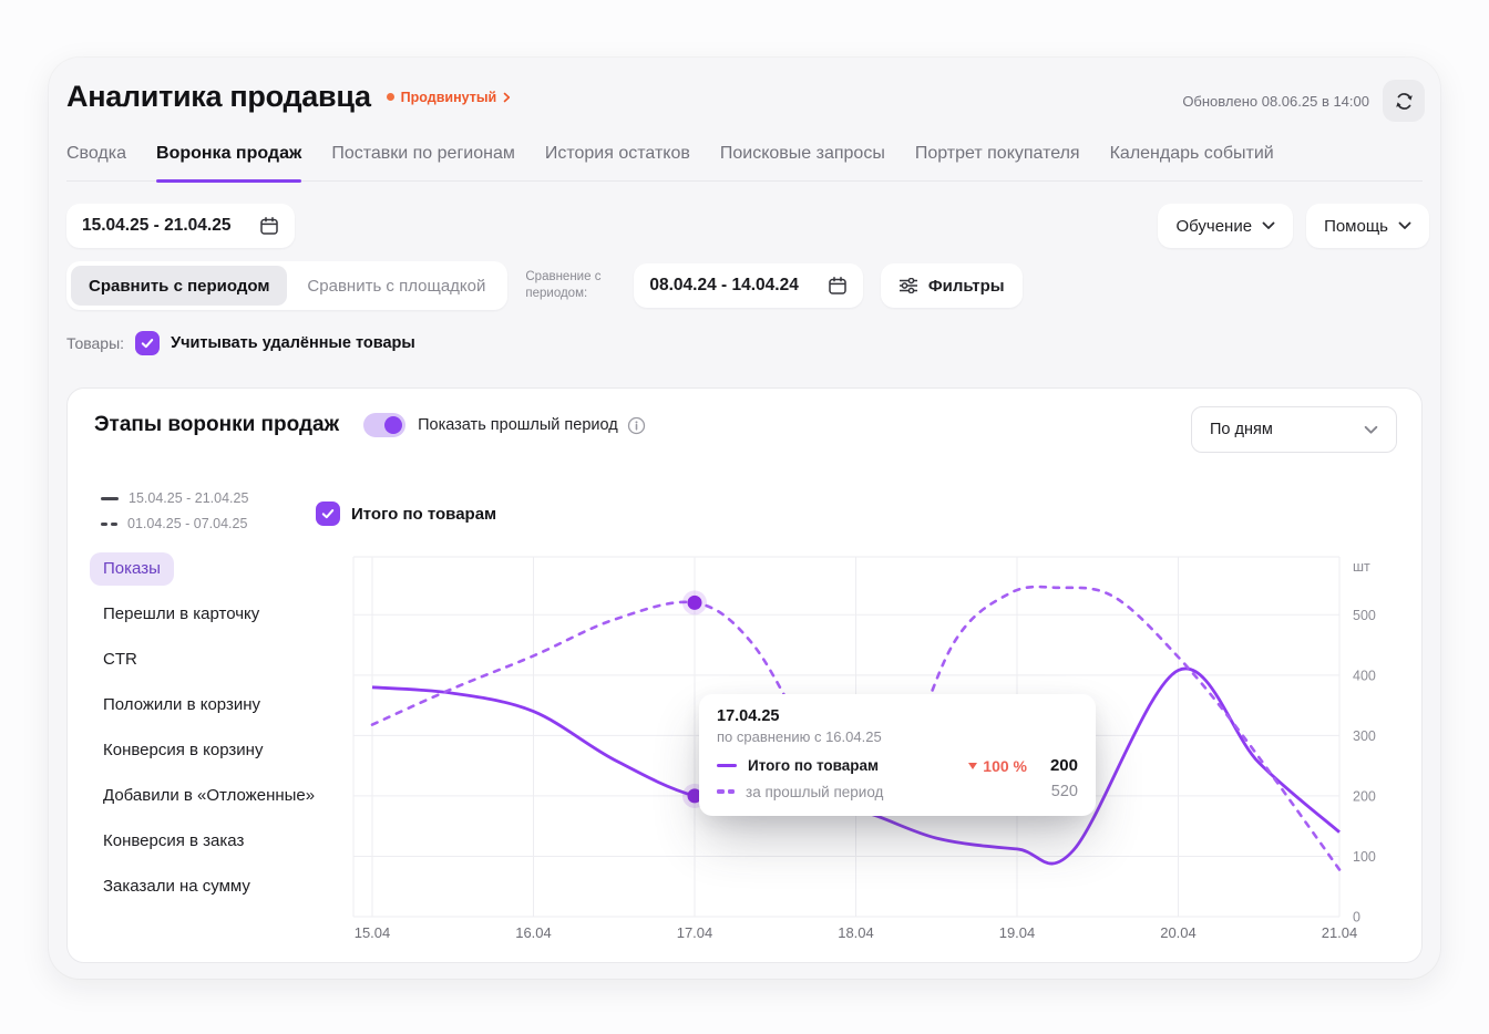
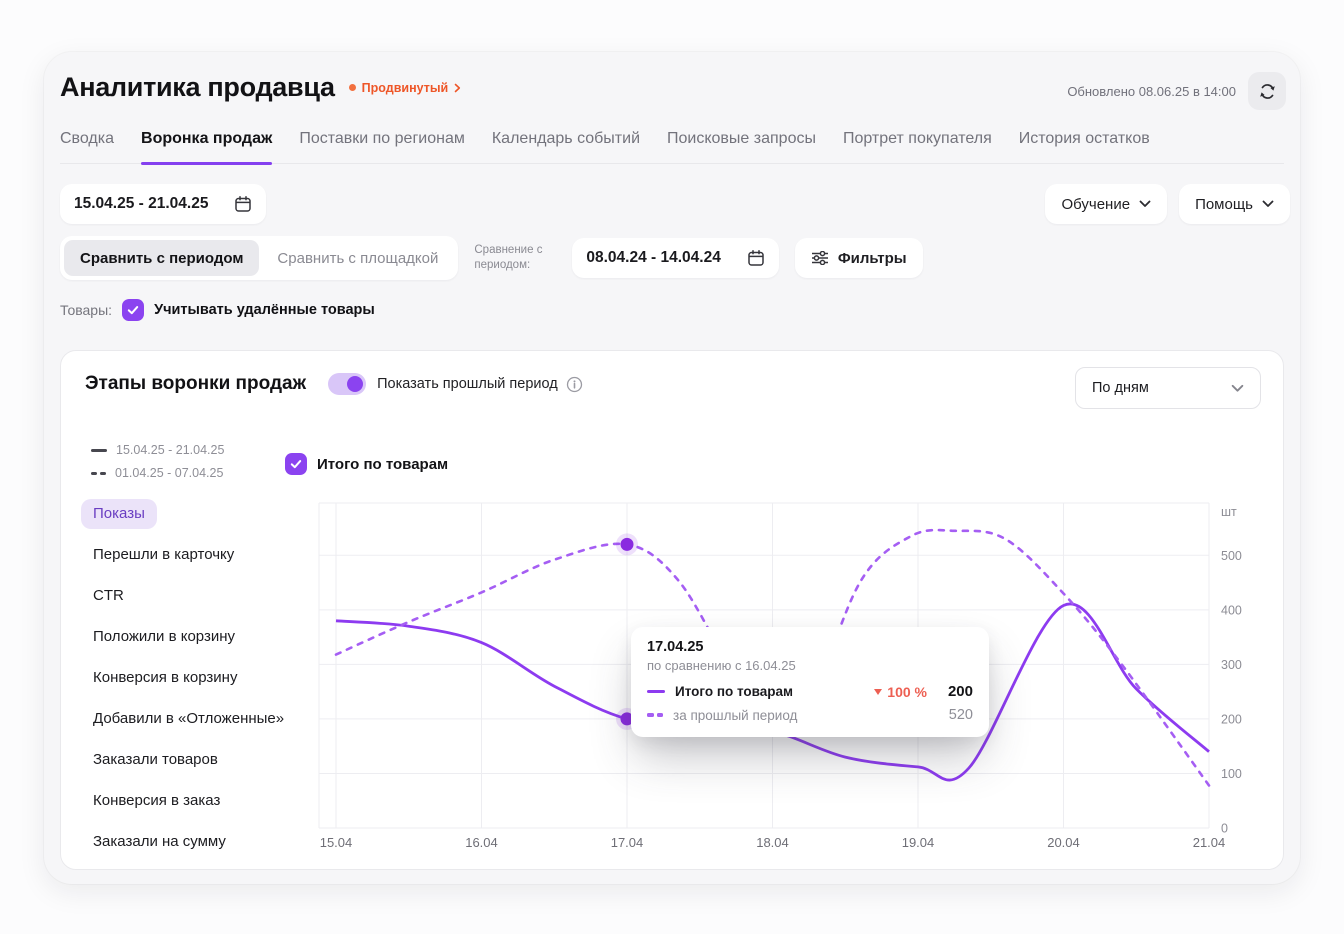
  Аналитика продавца
  Продвинутый
  Обновлено 08.06.25 в 14:00
  Сводка
  Воронка продаж
  Поставки по регионам
- История остатков
+ Календарь событий
  Поисковые запросы
  Портрет покупателя
- Календарь событий
+ История остатков
  15.04.25 - 21.04.25
  Обучение
  Помощь
  Сравнить с периодом
  Сравнить с площадкой
  Сравнение с периодом:
  08.04.24 - 14.04.24
  Фильтры
  Товары:
  Учитывать удалённые товары
  Этапы воронки продаж
  Показать прошлый период
  По дням
  15.04.25 - 21.04.25
  01.04.25 - 07.04.25
  Итого по товарам
  Показы
  Перешли в карточку
  CTR
  Положили в корзину
  Конверсия в корзину
  Добавили в «Отложенные»
+ Заказали товаров
  Конверсия в заказ
  Заказали на сумму
  шт
  0
  100
  200
  300
  400
  500
  15.04
  16.04
  17.04
  18.04
  19.04
  20.04
  21.04
  17.04.25
  по сравнению с 16.04.25
  Итого по товарам
  100 %
  200
  за прошлый период
  520
